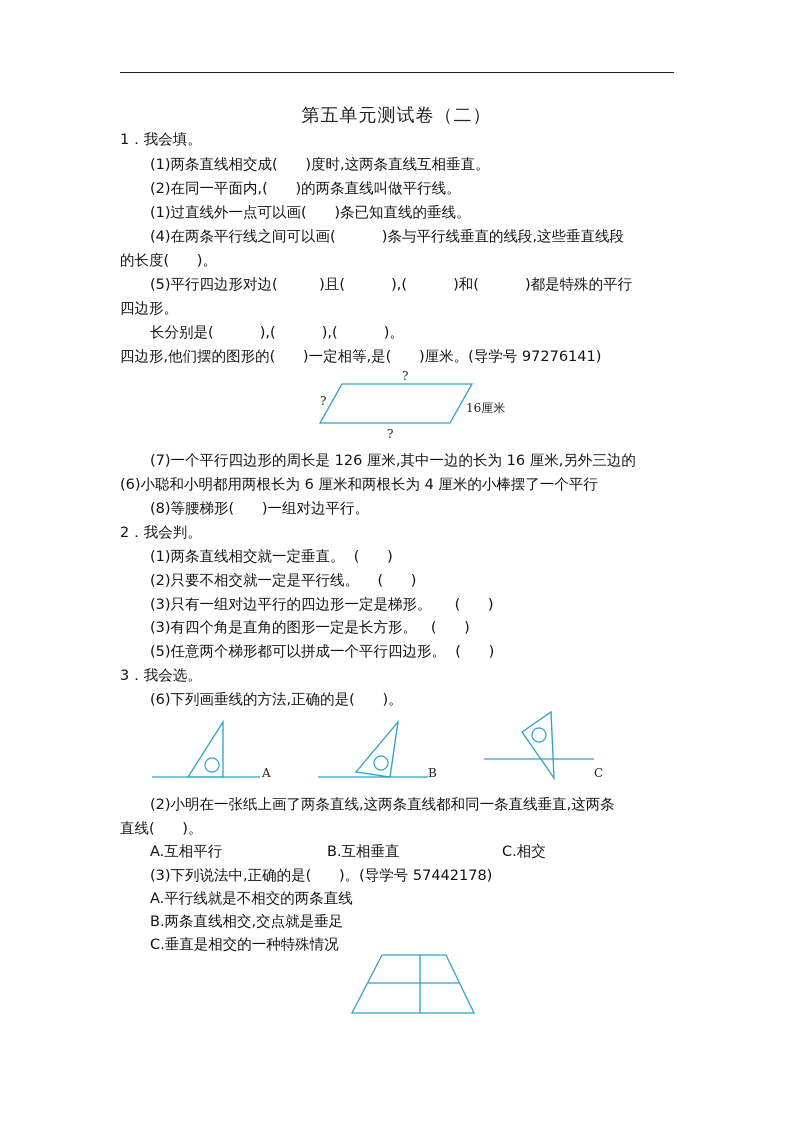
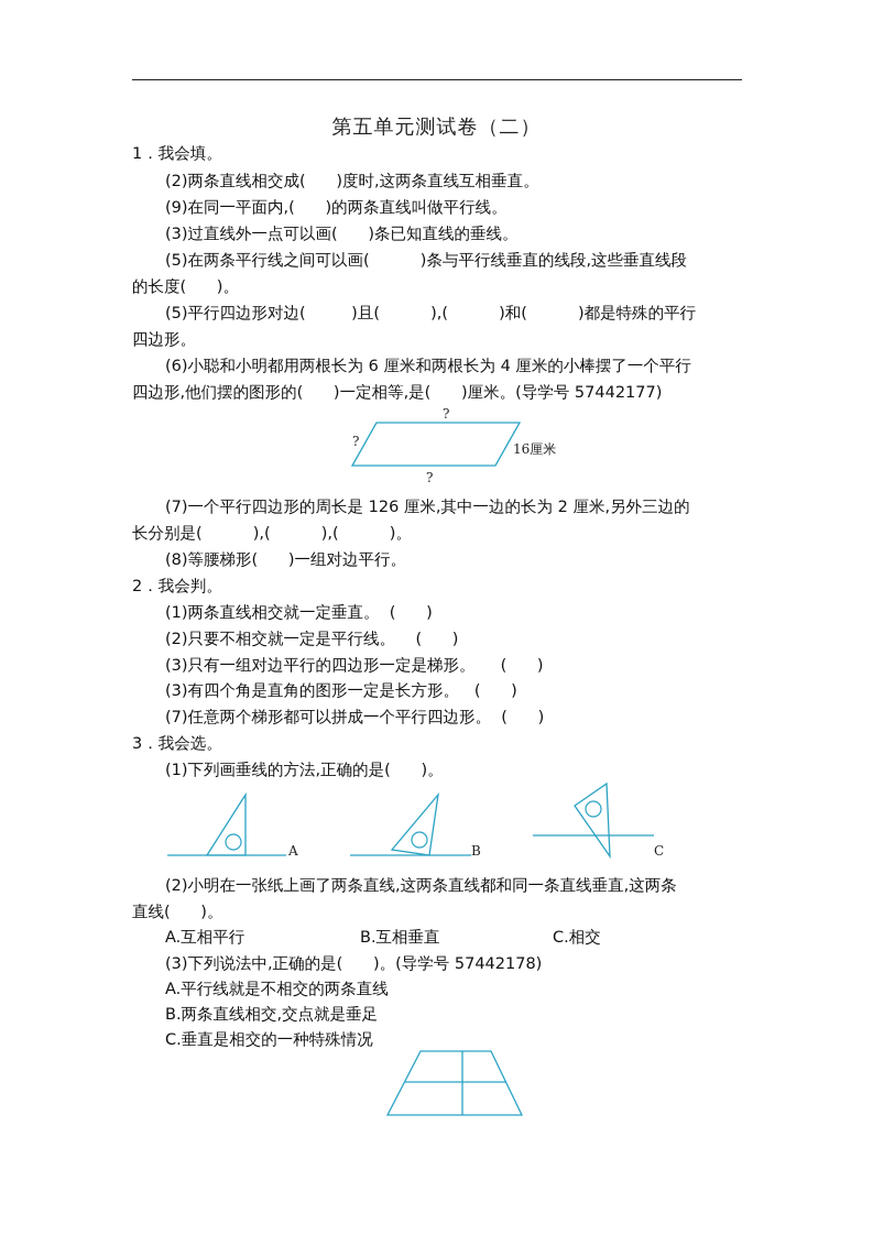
  第五单元测试卷（二）
  1．我会填。
- (1)两条直线相交成( )度时,这两条直线互相垂直。
+ (2)两条直线相交成( )度时,这两条直线互相垂直。
- (2)在同一平面内,( )的两条直线叫做平行线。
+ (9)在同一平面内,( )的两条直线叫做平行线。
- (1)过直线外一点可以画( )条已知直线的垂线。
+ (3)过直线外一点可以画( )条已知直线的垂线。
- (4)在两条平行线之间可以画( )条与平行线垂直的线段,这些垂直线段
+ (5)在两条平行线之间可以画( )条与平行线垂直的线段,这些垂直线段
  的长度( )。
  (5)平行四边形对边( )且( ),( )和( )都是特殊的平行
  四边形。
- 长分别是( ),( ),( )。
+ (6)小聪和小明都用两根长为 6 厘米和两根长为 4 厘米的小棒摆了一个平行
- 四边形,他们摆的图形的( )一定相等,是( )厘米。(导学号 97276141)
+ 四边形,他们摆的图形的( )一定相等,是( )厘米。(导学号 57442177)
  ?
  ?
  ?
  16厘米
  A
  B
  C
- (7)一个平行四边形的周长是 126 厘米,其中一边的长为 16 厘米,另外三边的
+ (7)一个平行四边形的周长是 126 厘米,其中一边的长为 2 厘米,另外三边的
- (6)小聪和小明都用两根长为 6 厘米和两根长为 4 厘米的小棒摆了一个平行
+ 长分别是( ),( ),( )。
  (8)等腰梯形( )一组对边平行。
  2．我会判。
  (1)两条直线相交就一定垂直。 ( )
  (2)只要不相交就一定是平行线。 ( )
  (3)只有一组对边平行的四边形一定是梯形。 ( )
  (3)有四个角是直角的图形一定是长方形。 ( )
- (5)任意两个梯形都可以拼成一个平行四边形。 ( )
+ (7)任意两个梯形都可以拼成一个平行四边形。 ( )
  3．我会选。
- (6)下列画垂线的方法,正确的是( )。
+ (1)下列画垂线的方法,正确的是( )。
  (2)小明在一张纸上画了两条直线,这两条直线都和同一条直线垂直,这两条
  直线( )。
  A.互相平行
  B.互相垂直
  C.相交
  (3)下列说法中,正确的是( )。(导学号 57442178)
  A.平行线就是不相交的两条直线
  B.两条直线相交,交点就是垂足
  C.垂直是相交的一种特殊情况
